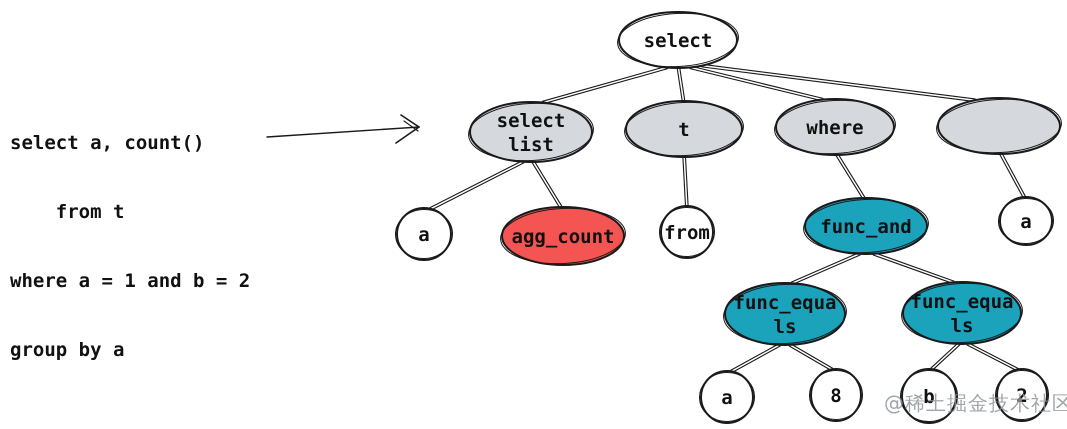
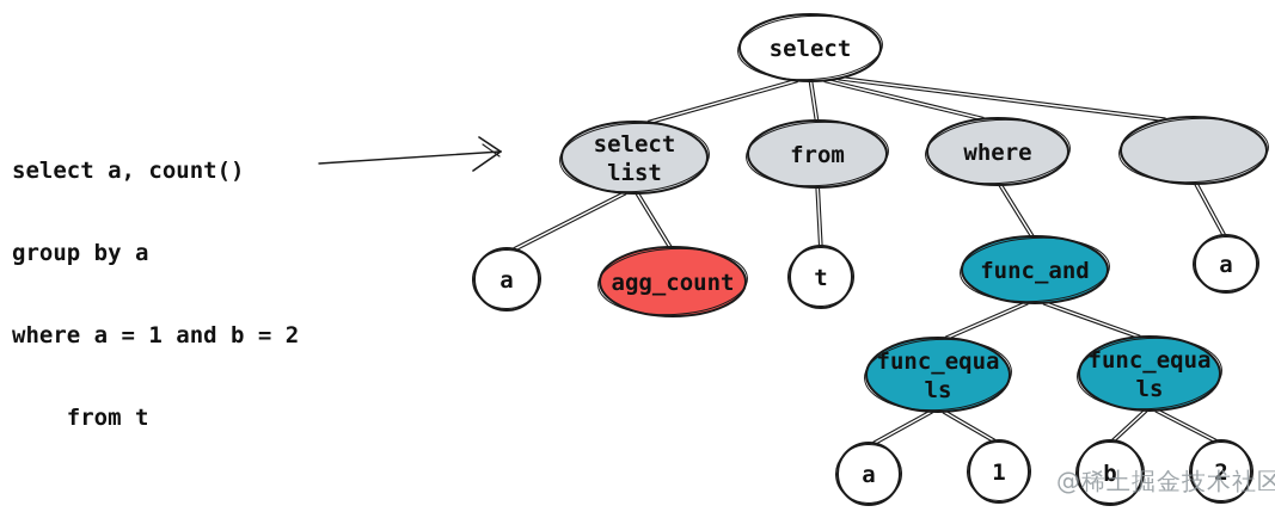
  select a, count()
- from t
+ group by a
  where a = 1 and b = 2
- group by a
+ from t
  select
  select list
- t
+ from
  where
  a
  agg_count
- from
+ t
  func_and
  a
  func_equa ls
  func_equa ls
  a
- 8
+ 1
  b
  2
  @稀土掘金技术社区
